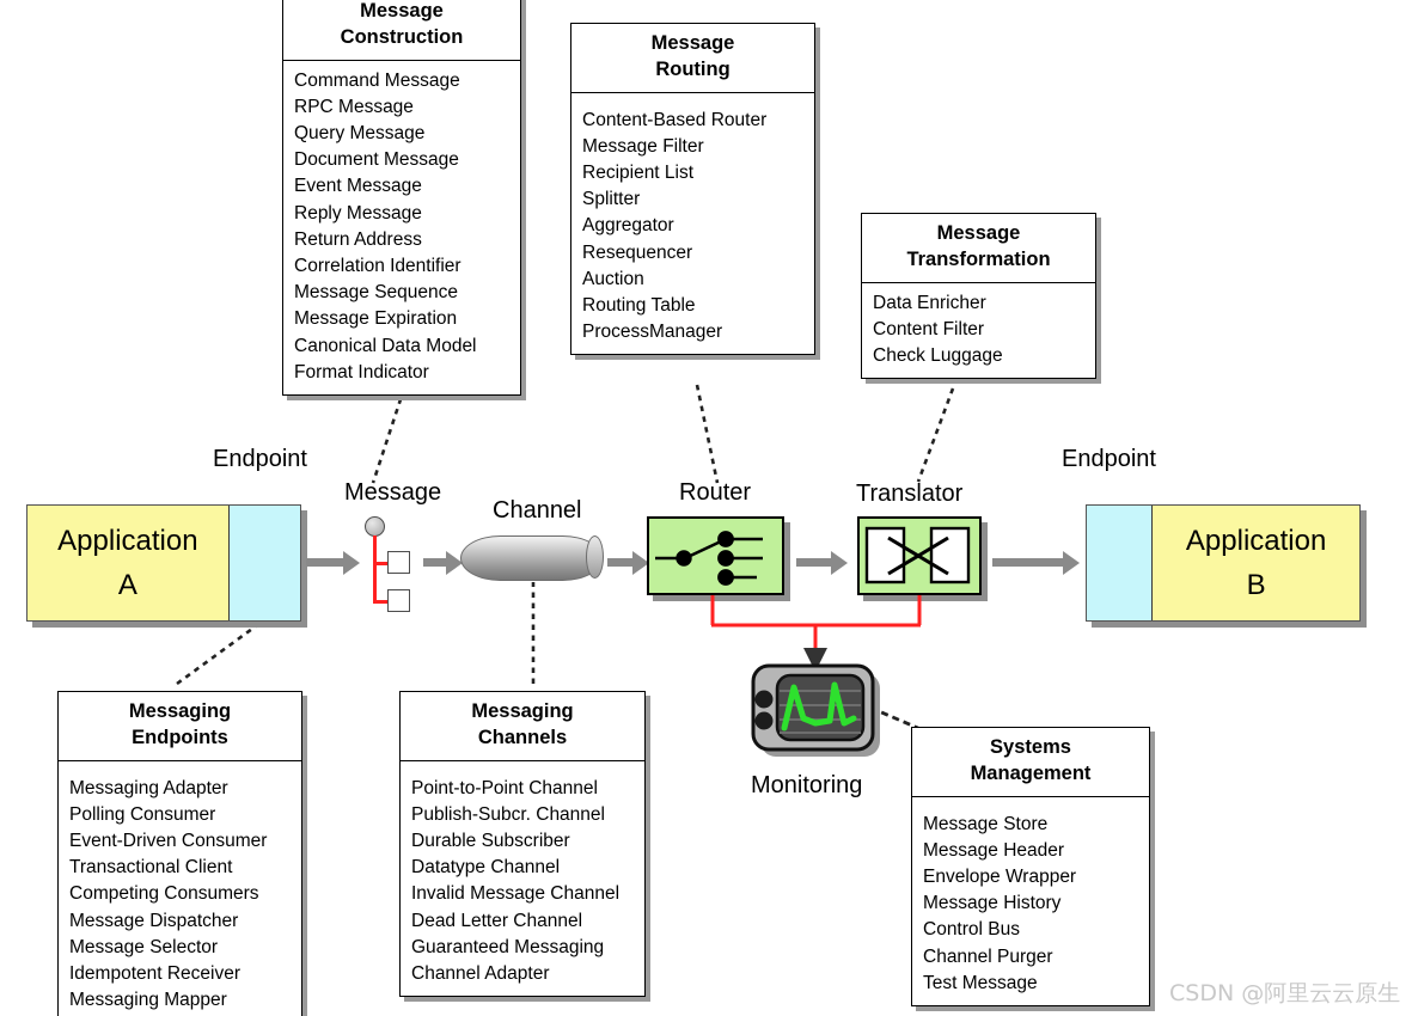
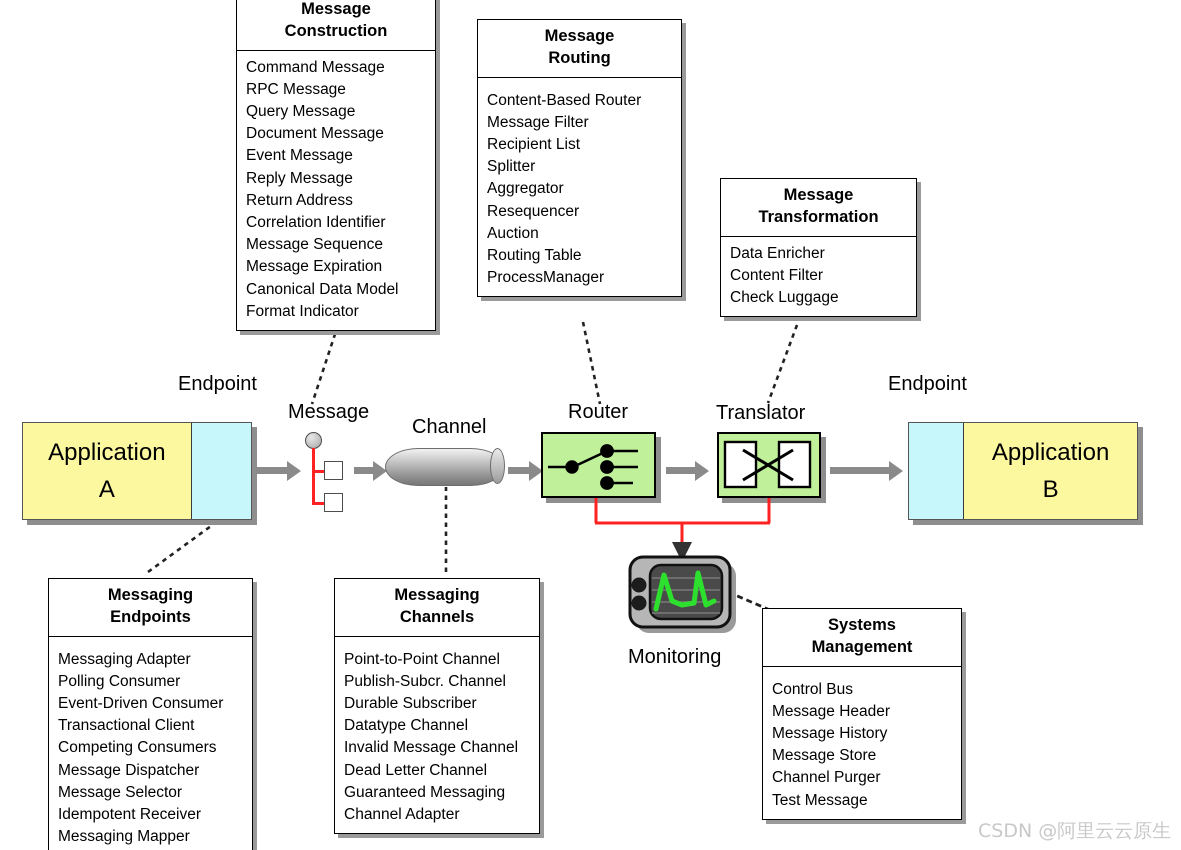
  Message
  Construction
  Command Message
  RPC Message
  Query Message
  Document Message
  Event Message
  Reply Message
  Return Address
  Correlation Identifier
  Message Sequence
  Message Expiration
  Canonical Data Model
  Format Indicator
  Message
  Routing
  Content-Based Router
  Message Filter
  Recipient List
  Splitter
  Aggregator
  Resequencer
  Auction
  Routing Table
  ProcessManager
  Message
  Transformation
  Data Enricher
  Content Filter
  Check Luggage
  Messaging
  Endpoints
  Messaging Adapter
  Polling Consumer
  Event-Driven Consumer
  Transactional Client
  Competing Consumers
  Message Dispatcher
  Message Selector
  Idempotent Receiver
  Messaging Mapper
  Messaging
  Channels
  Point-to-Point Channel
  Publish-Subcr. Channel
  Durable Subscriber
  Datatype Channel
  Invalid Message Channel
  Dead Letter Channel
  Guaranteed Messaging
  Channel Adapter
  Systems
  Management
- Message Store
+ Control Bus
  Message Header
- Envelope Wrapper
  Message History
- Control Bus
+ Message Store
  Channel Purger
  Test Message
  Endpoint
  Message
  Channel
  Router
  Translator
  Endpoint
  Monitoring
  Application
  A
  Application
  B
  CSDN @阿里云云原生
